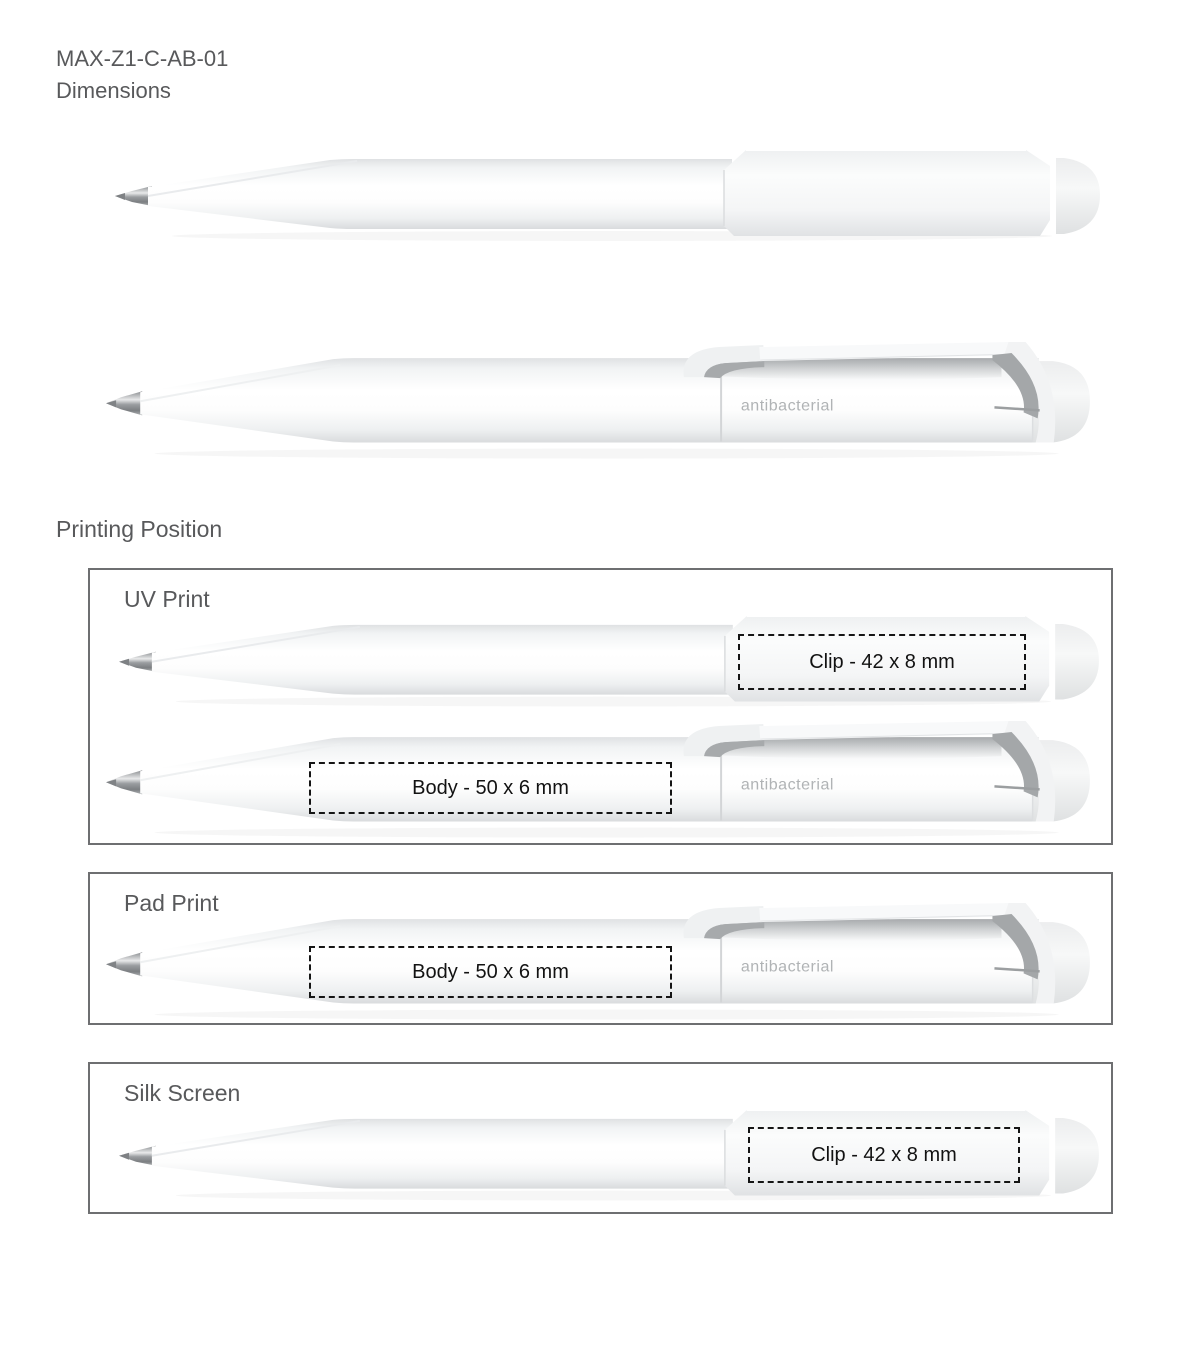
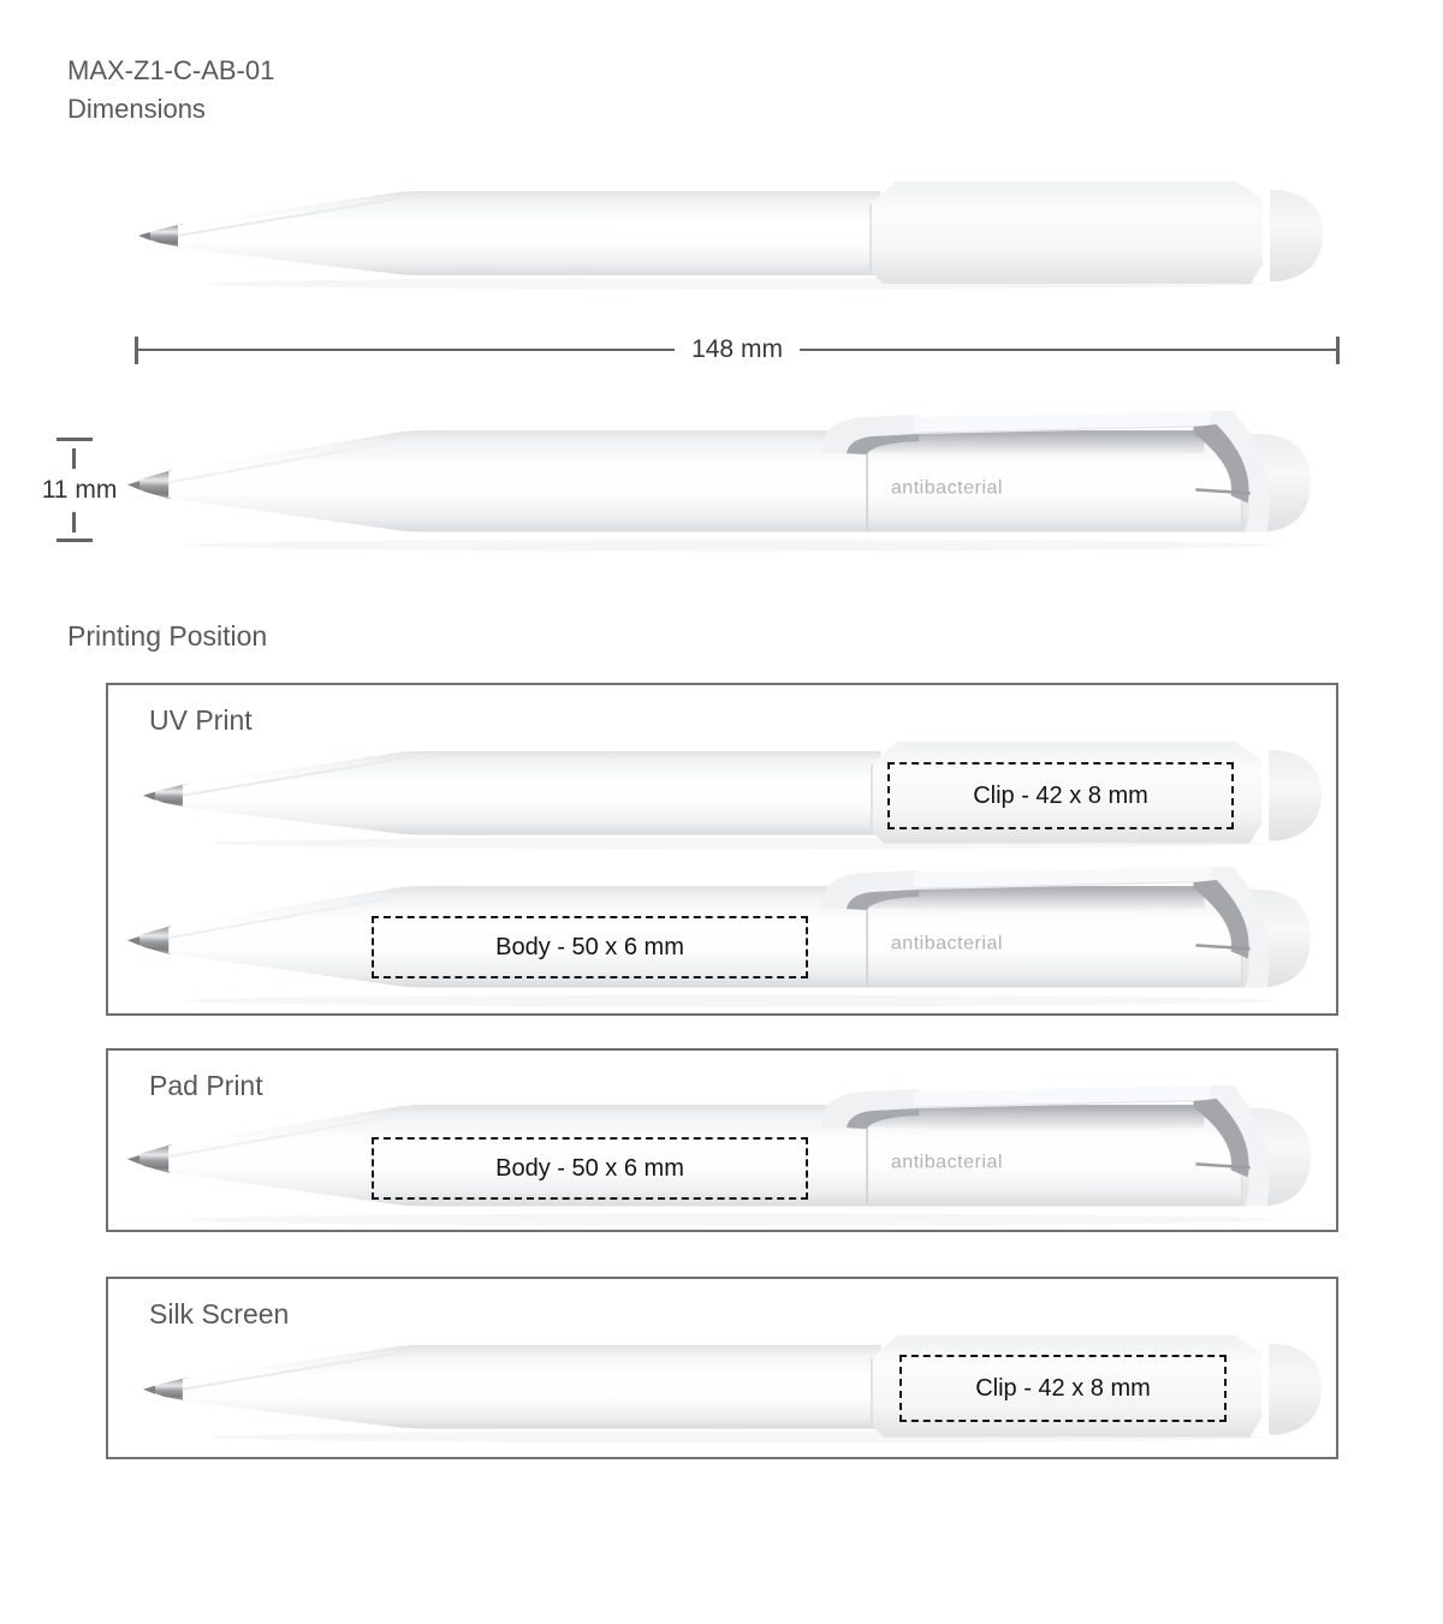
  MAX-Z1-C-AB-01
  Dimensions
+ 148 mm
+ 11 mm
  Printing Position
  UV Print
  Clip - 42 x 8 mm
  Body - 50 x 6 mm
  Pad Print
  Body - 50 x 6 mm
  Silk Screen
  Clip - 42 x 8 mm
